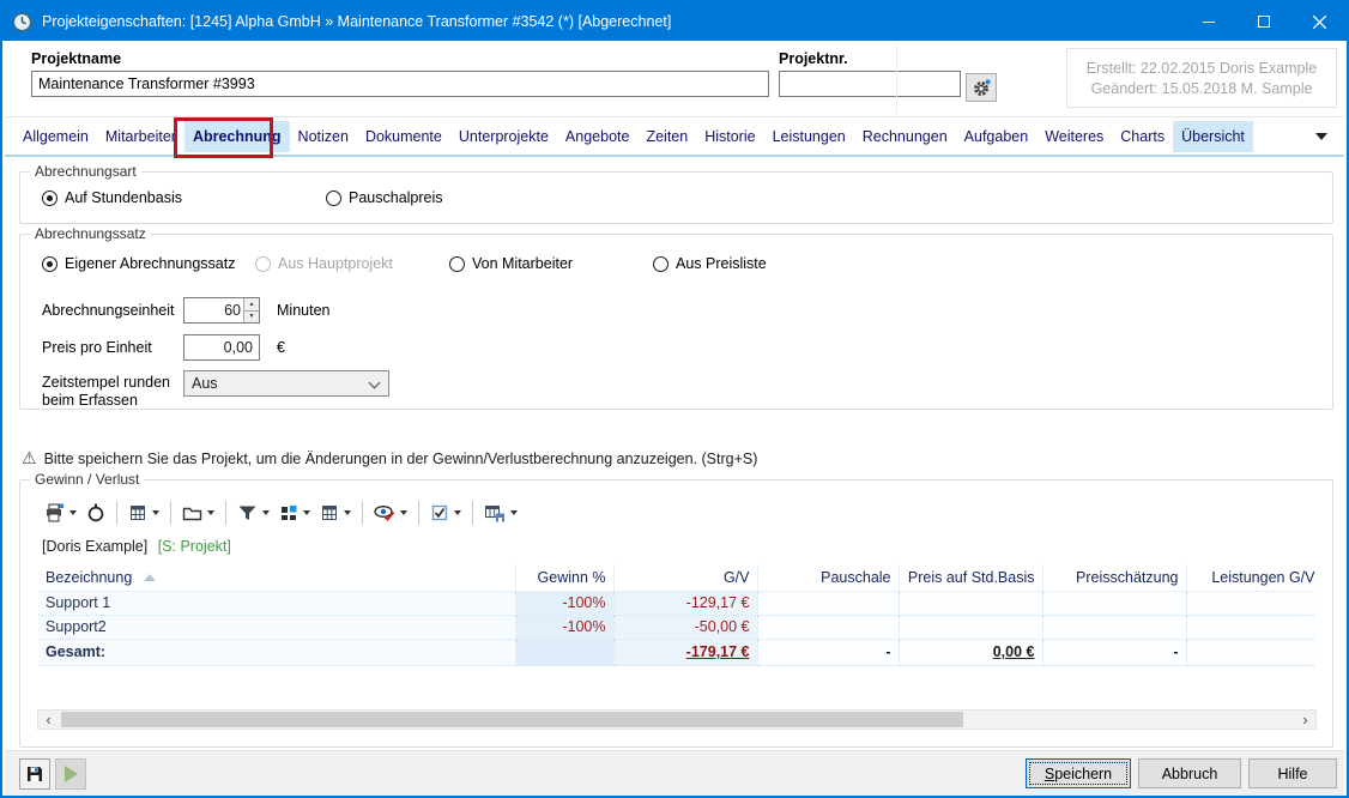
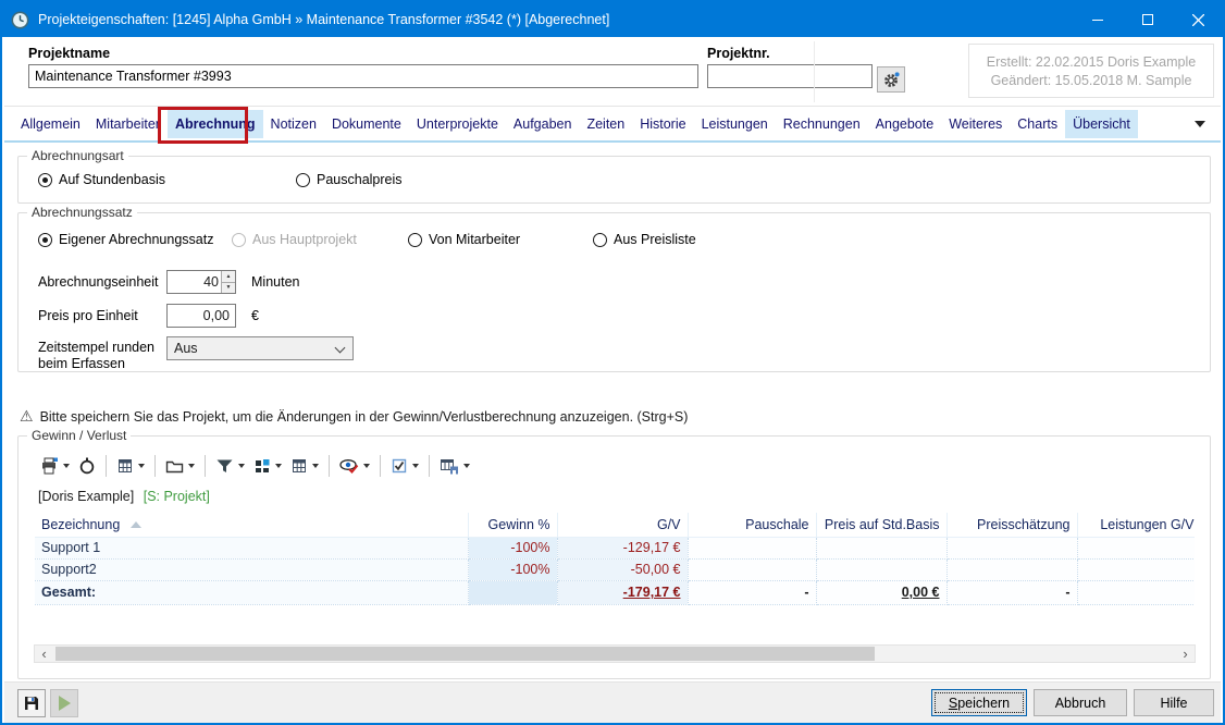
  Projekteigenschaften: [1245] Alpha GmbH » Maintenance Transformer #3542 (*) [Abgerechnet]
  Projektname
  Maintenance Transformer #3993
  Projektnr.
  Erstellt: 22.02.2015 Doris Example
  Geändert: 15.05.2018 M. Sample
  Allgemein
  Mitarbeiter
  Abrechnung
  Notizen
  Dokumente
  Unterprojekte
- Angebote
+ Aufgaben
  Zeiten
  Historie
  Leistungen
  Rechnungen
- Aufgaben
+ Angebote
  Weiteres
  Charts
  Übersicht
  Abrechnungsart
  Auf Stundenbasis
  Pauschalpreis
  Abrechnungssatz
  Eigener Abrechnungssatz
  Aus Hauptprojekt
  Von Mitarbeiter
  Aus Preisliste
  Abrechnungseinheit
- 60
+ 40
  Minuten
  Preis pro Einheit
  0,00
  €
  Zeitstempel runden
  beim Erfassen
  Aus
  ⚠
  Bitte speichern Sie das Projekt, um die Änderungen in der Gewinn/Verlustberechnung anzuzeigen. (Strg+S)
  Gewinn / Verlust
  [Doris Example] [S: Projekt]
  Bezeichnung	Gewinn %	G/V	Pauschale	Preis auf Std.Basis	Preisschätzung	Leistungen G/V
  Support 1	-100%	-129,17 €
  Support2	-100%	-50,00 €
  Gesamt:		-179,17 €	-	0,00 €	-
  ‹
  ›
  Speichern
  Abbruch
  Hilfe
